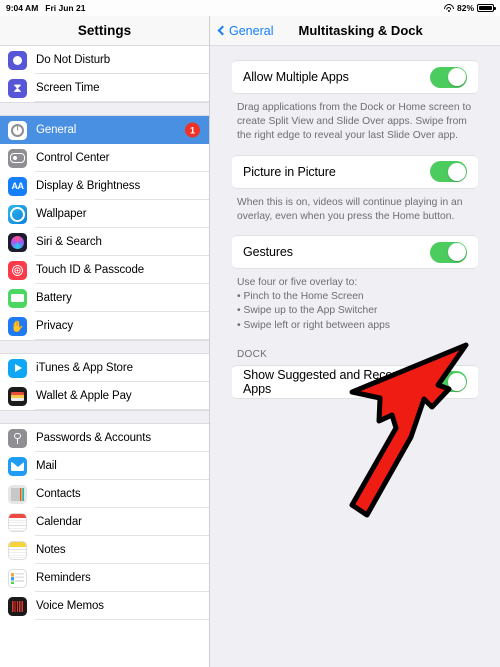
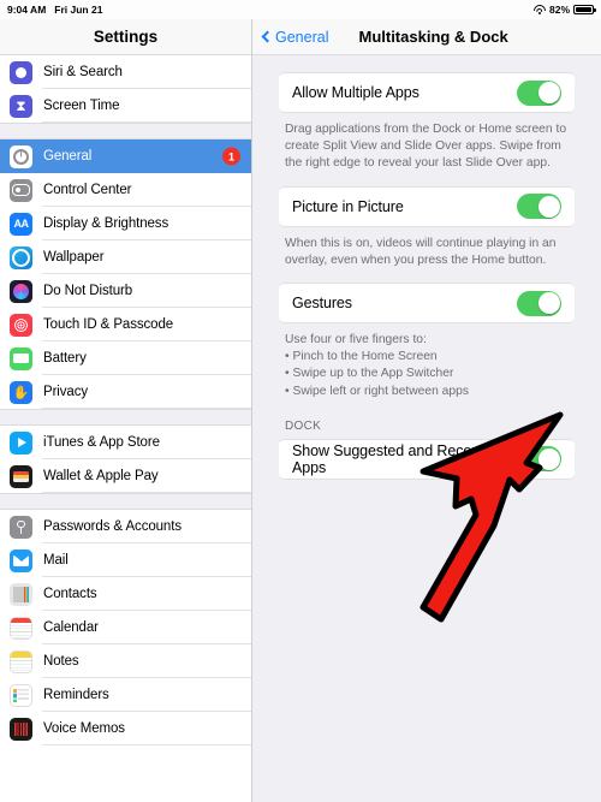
  9:04 AM
  Fri Jun 21
  82%
  Settings
- Do Not Disturb
+ Siri & Search
  ⧗
  Screen Time
  General
  1
  Control Center
  AA
  Display & Brightness
  Wallpaper
- Siri & Search
+ Do Not Disturb
  Touch ID & Passcode
  Battery
  ✋
  Privacy
  iTunes & App Store
  Wallet & Apple Pay
  Passwords & Accounts
  Mail
  Contacts
  Calendar
  Notes
  Reminders
  Voice Memos
  General
  Multitasking & Dock
  Allow Multiple Apps
  Drag applications from the Dock or Home screen to create Split View and Slide Over apps. Swipe from the right edge to reveal your last Slide Over app.
  Picture in Picture
  When this is on, videos will continue playing in an overlay, even when you press the Home button.
  Gestures
- Use four or five overlay to:
+ Use four or five fingers to:
  Pinch to the Home Screen
  Swipe up to the App Switcher
  Swipe left or right between apps
  DOCK
  Show Suggested and Rec Apps
